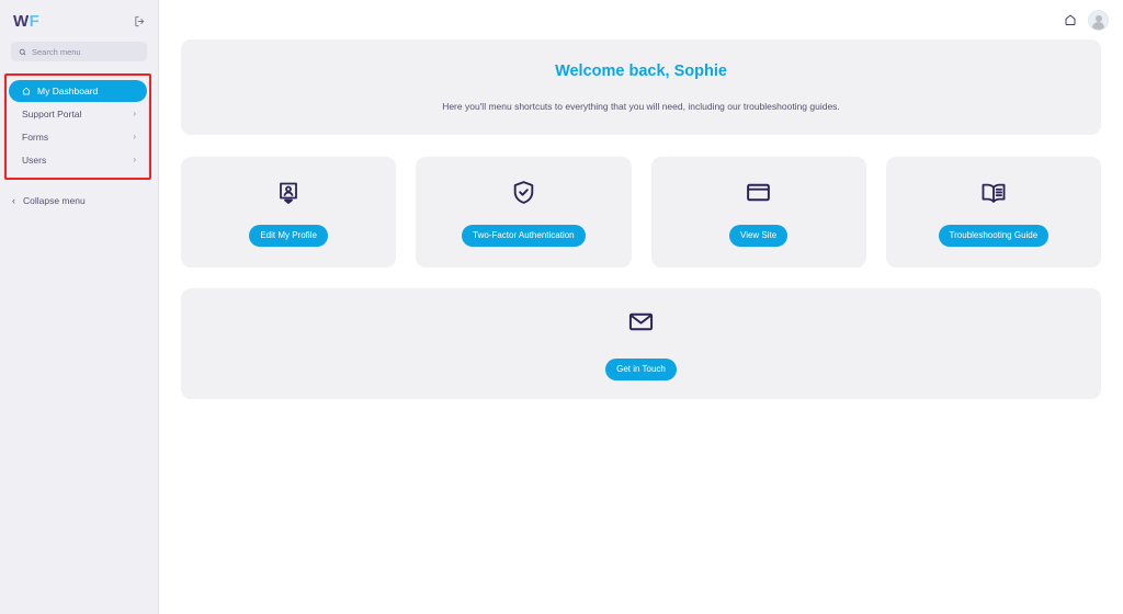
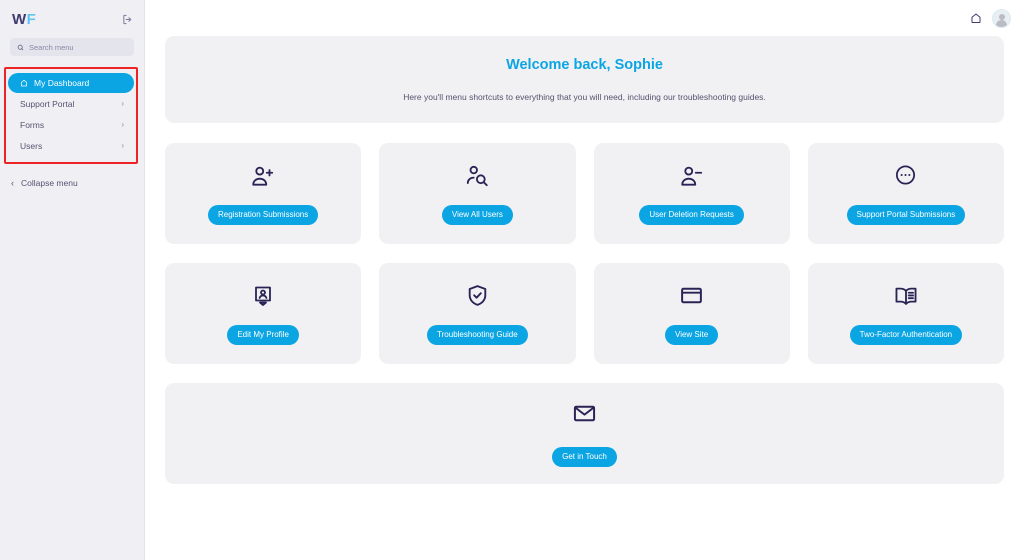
  WF
  Search menu
  My Dashboard
  Support Portal
  ›
  Forms
  ›
  Users
  ›
  ‹
  Collapse menu
  Welcome back, Sophie
  Here you'll menu shortcuts to everything that you will need, including our troubleshooting guides.
+ Registration Submissions
+ View All Users
+ User Deletion Requests
+ Support Portal Submissions
  Edit My Profile
- Two-Factor Authentication
+ Troubleshooting Guide
  View Site
- Troubleshooting Guide
+ Two-Factor Authentication
  Get in Touch
